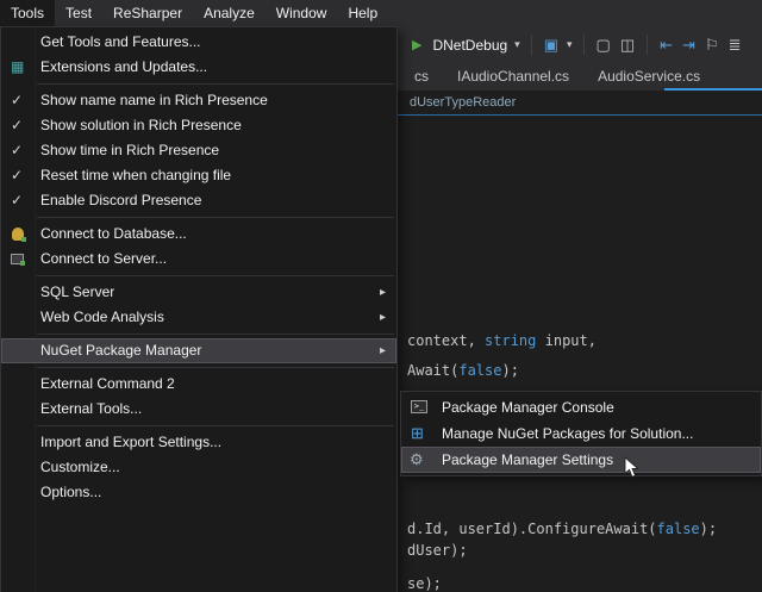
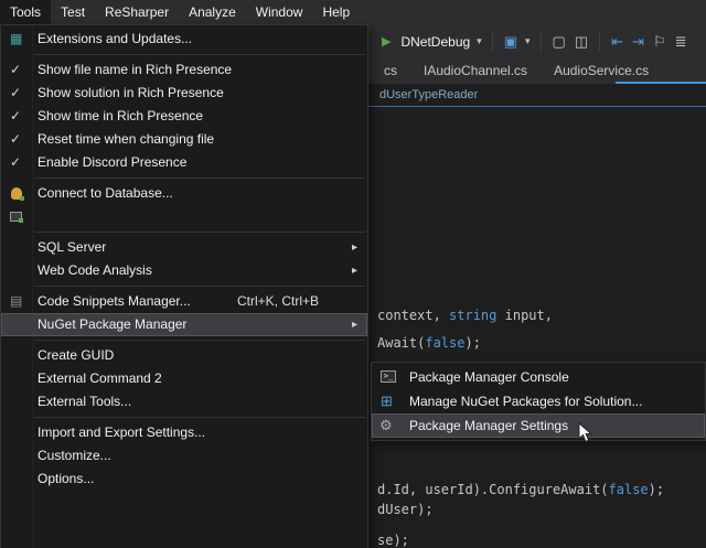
  Tools
  Test
  ReSharper
  Analyze
  Window
  Help
  ▶
  DNetDebug
  ▾
  ▣
  ▾
  ▢
  ◫
  ⇤
  ⇥
  ⚐
  ≣
  cs
  IAudioChannel.cs
  AudioService.cs
  dUserTypeReader
  context, string input,
  Await(false);
  d.Id, userId).ConfigureAwait(false);
  dUser);
  se);
- Get Tools and Features...
  ▦
  Extensions and Updates...
  ✓
- Show name name in Rich Presence
+ Show file name in Rich Presence
  ✓
  Show solution in Rich Presence
  ✓
  Show time in Rich Presence
  ✓
  Reset time when changing file
  ✓
  Enable Discord Presence
  Connect to Database...
- Connect to Server...
  SQL Server
  ▸
  Web Code Analysis
  ▸
+ ▤
+ Code Snippets Manager...
+ Ctrl+K, Ctrl+B
  NuGet Package Manager
  ▸
+ Create GUID
  External Command 2
  External Tools...
  Import and Export Settings...
  Customize...
  Options...
  >_
  Package Manager Console
  ⊞
  Manage NuGet Packages for Solution...
  ⚙
  Package Manager Settings
